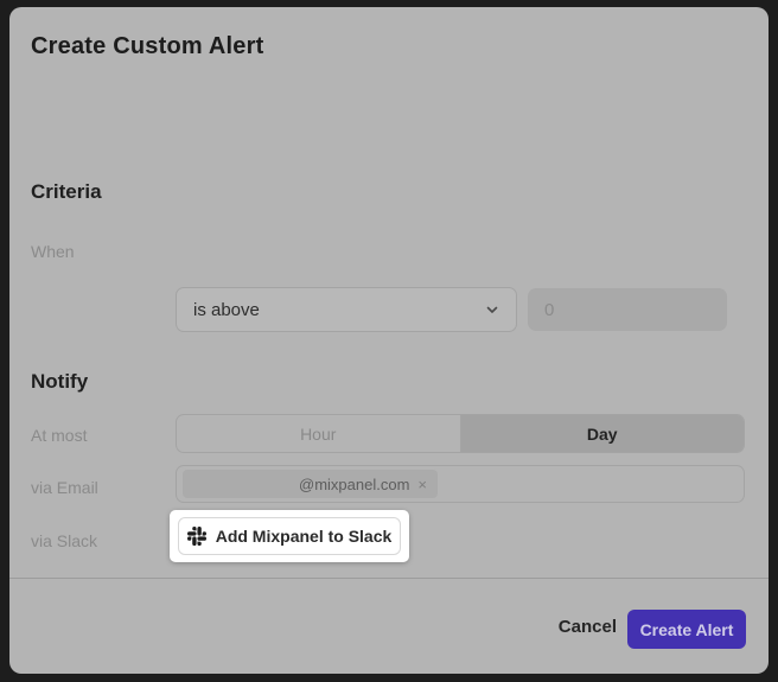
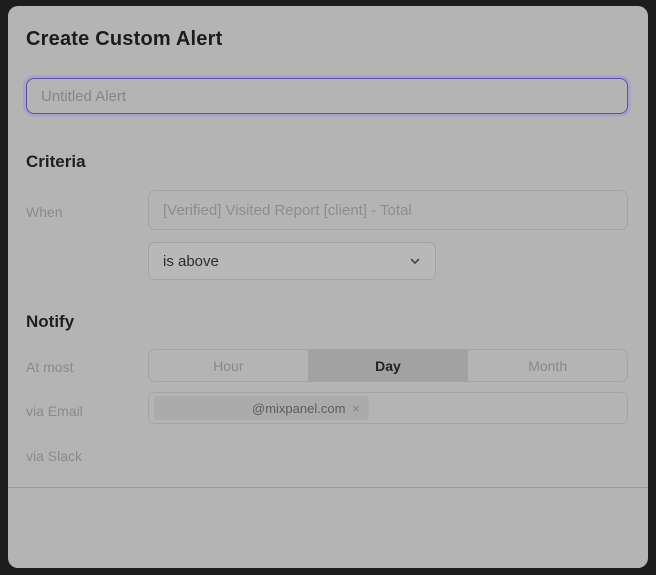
  Create Custom Alert
+ Untitled Alert
  Criteria
  When
+ [Verified] Visited Report [client] - Total
  is above
- 0
  Notify
  At most
  Hour
  Day
+ Month
  via Email
  @mixpanel.com
  ×
  via Slack
- Add Mixpanel to Slack
- Cancel
- Create Alert
